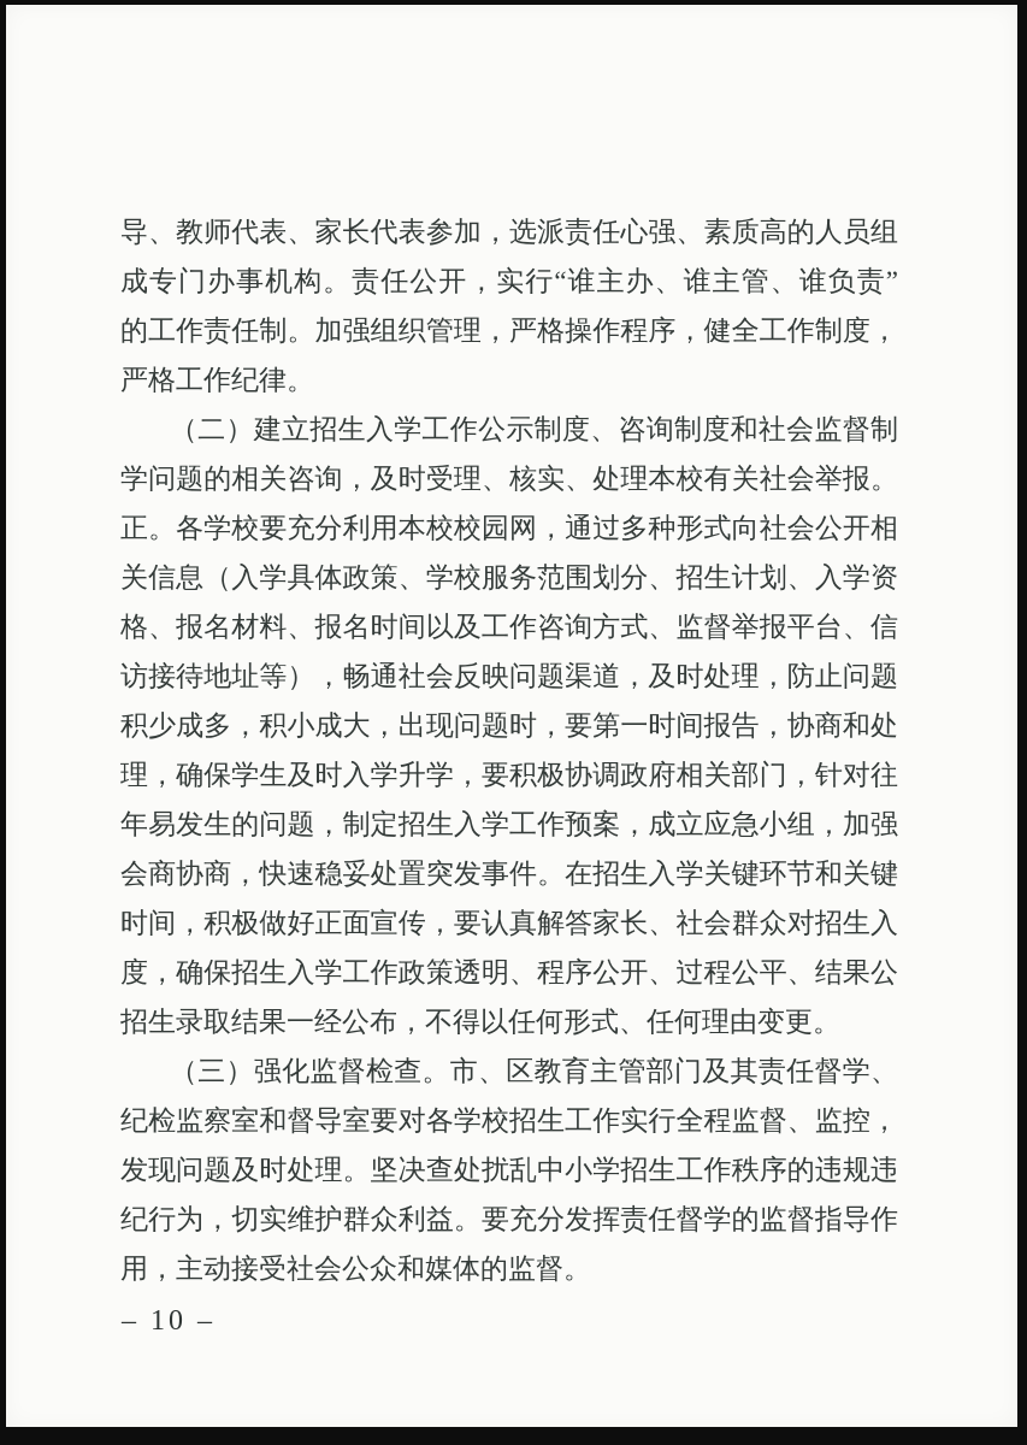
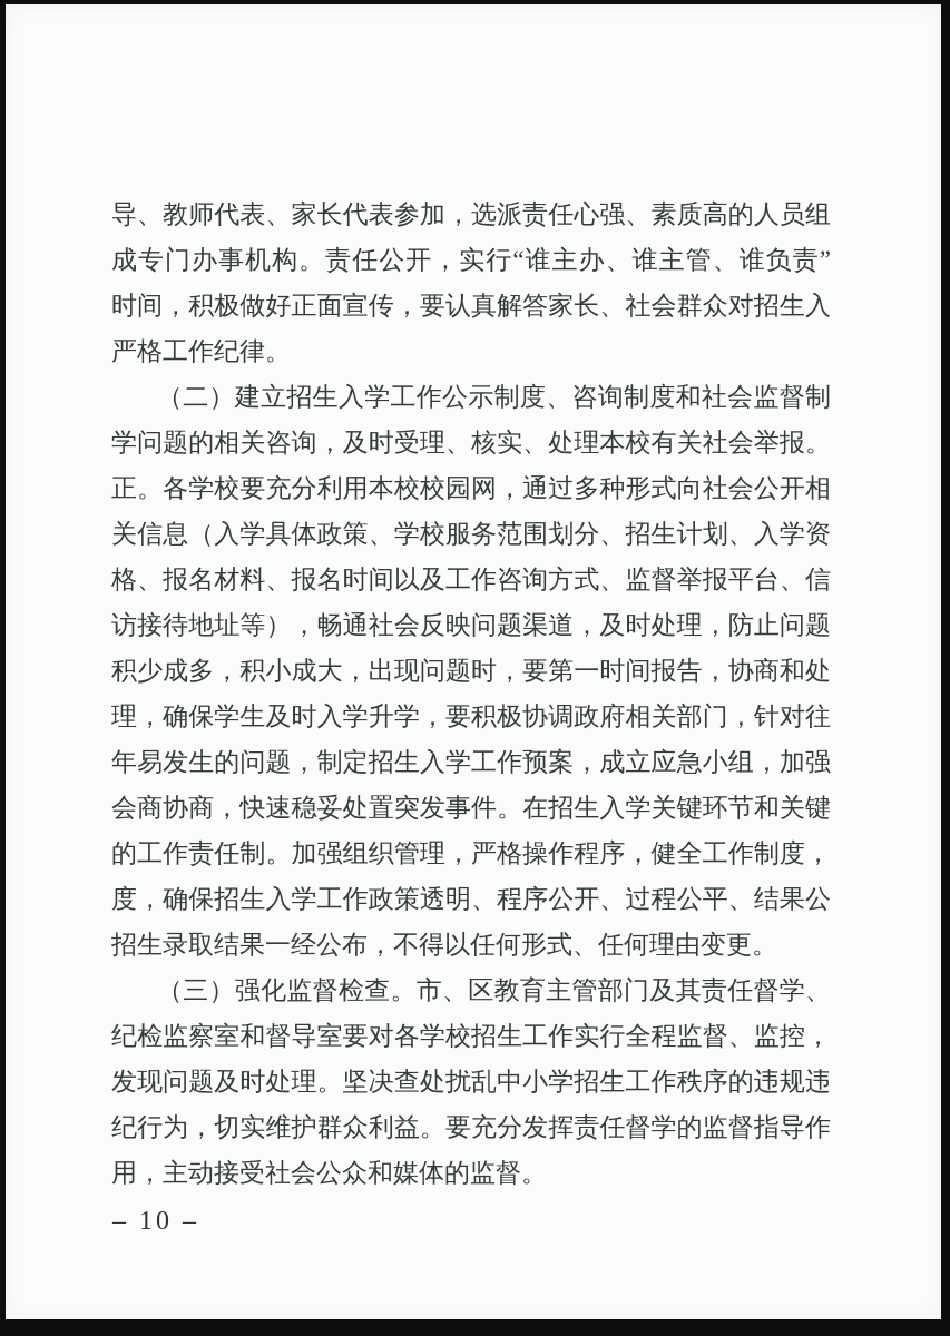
  导、教师代表、家长代表参加，选派责任心强、素质高的人员组
  成专门办事机构。责任公开，实行“谁主办、谁主管、谁负责”
- 的工作责任制。加强组织管理，严格操作程序，健全工作制度，
+ 时间，积极做好正面宣传，要认真解答家长、社会群众对招生入
  严格工作纪律。
  （二）建立招生入学工作公示制度、咨询制度和社会监督制
  学问题的相关咨询，及时受理、核实、处理本校有关社会举报。
  正。各学校要充分利用本校校园网，通过多种形式向社会公开相
  关信息（入学具体政策、学校服务范围划分、招生计划、入学资
  格、报名材料、报名时间以及工作咨询方式、监督举报平台、信
  访接待地址等），畅通社会反映问题渠道，及时处理，防止问题
  积少成多，积小成大，出现问题时，要第一时间报告，协商和处
  理，确保学生及时入学升学，要积极协调政府相关部门，针对往
  年易发生的问题，制定招生入学工作预案，成立应急小组，加强
  会商协商，快速稳妥处置突发事件。在招生入学关键环节和关键
- 时间，积极做好正面宣传，要认真解答家长、社会群众对招生入
+ 的工作责任制。加强组织管理，严格操作程序，健全工作制度，
  度，确保招生入学工作政策透明、程序公开、过程公平、结果公
  招生录取结果一经公布，不得以任何形式、任何理由变更。
  （三）强化监督检查。市、区教育主管部门及其责任督学、
  纪检监察室和督导室要对各学校招生工作实行全程监督、监控，
  发现问题及时处理。坚决查处扰乱中小学招生工作秩序的违规违
  纪行为，切实维护群众利益。要充分发挥责任督学的监督指导作
  用，主动接受社会公众和媒体的监督。
  – 10 –
